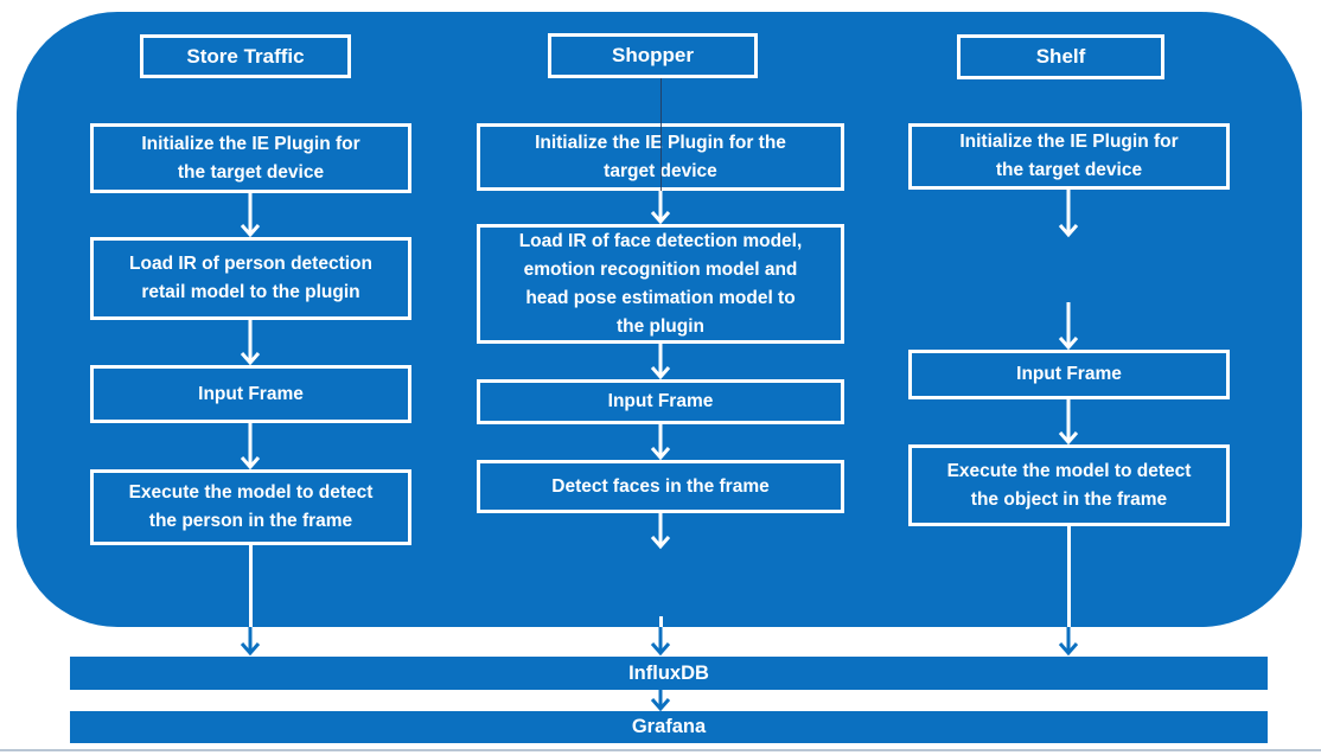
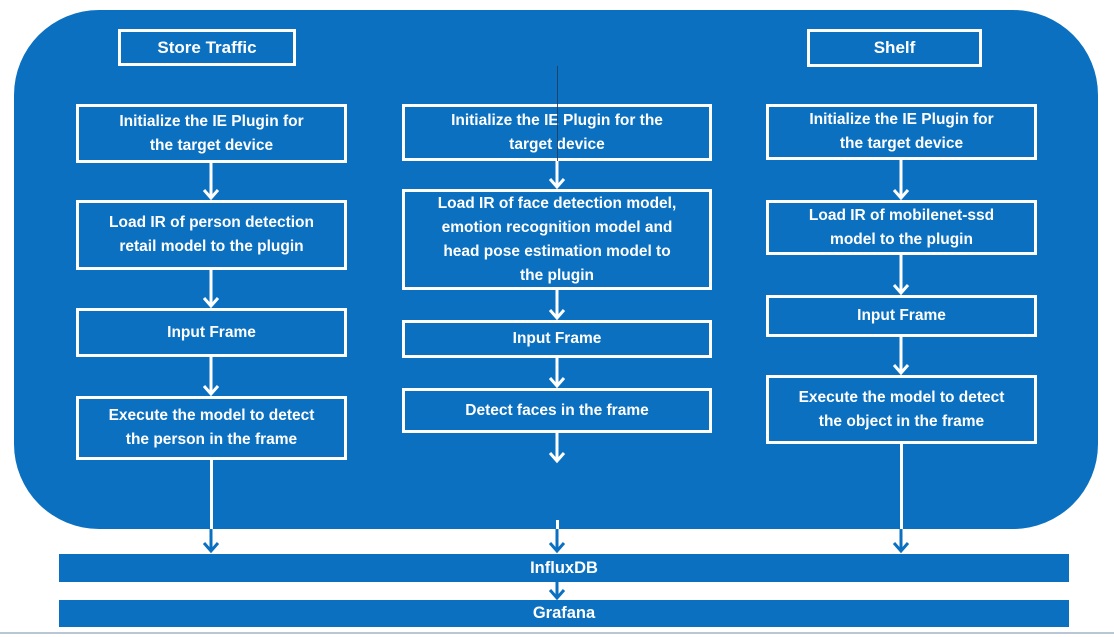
  Store Traffic
  Initialize the IE Plugin for
  the target device
  Load IR of person detection
  retail model to the plugin
  Input Frame
  Execute the model to detect
  the person in the frame
- Shopper
  Initialize the IE Plugin for the
  target device
  Load IR of face detection model,
  emotion recognition model and
  head pose estimation model to
  the plugin
  Input Frame
  Detect faces in the frame
  Shelf
  Initialize the IE Plugin for
  the target device
+ Load IR of mobilenet-ssd
+ model to the plugin
  Input Frame
  Execute the model to detect
  the object in the frame
  InfluxDB
  Grafana
